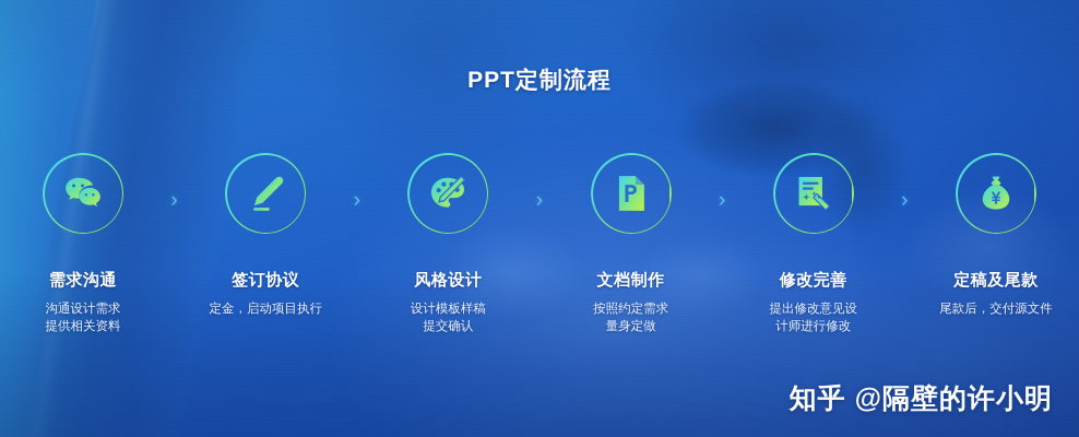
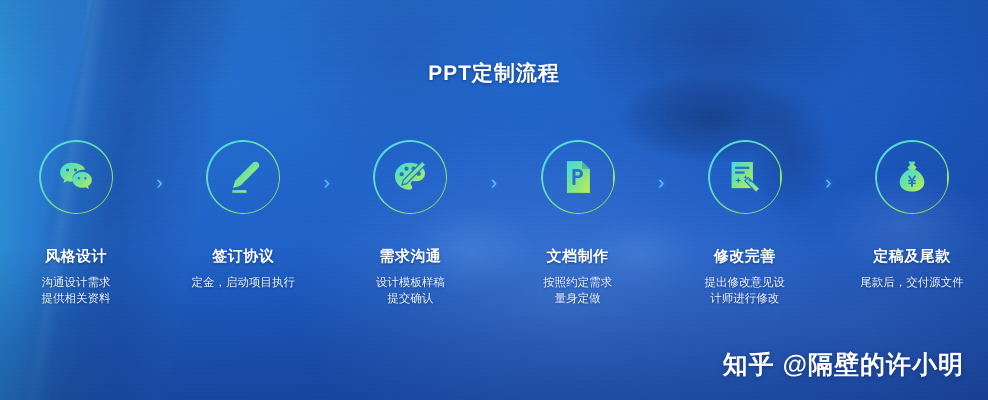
  PPT定制流程
- 需求沟通
+ 风格设计
  沟通设计需求
  提供相关资料
  ›
  签订协议
  定金，启动项目执行
  ›
- 风格设计
+ 需求沟通
  设计模板样稿
  提交确认
  ›
  文档制作
  按照约定需求
  量身定做
  ›
  修改完善
  提出修改意见设
  计师进行修改
  ›
  定稿及尾款
  尾款后，交付源文件
  知乎 @隔壁的许小明
